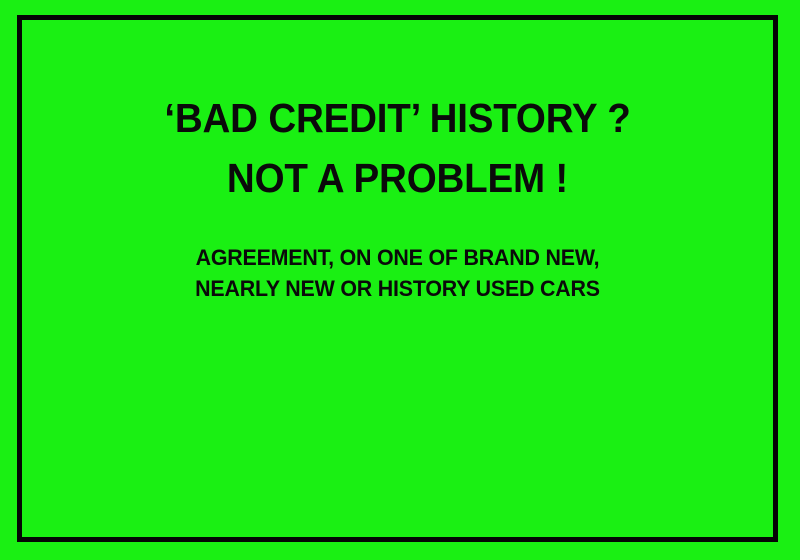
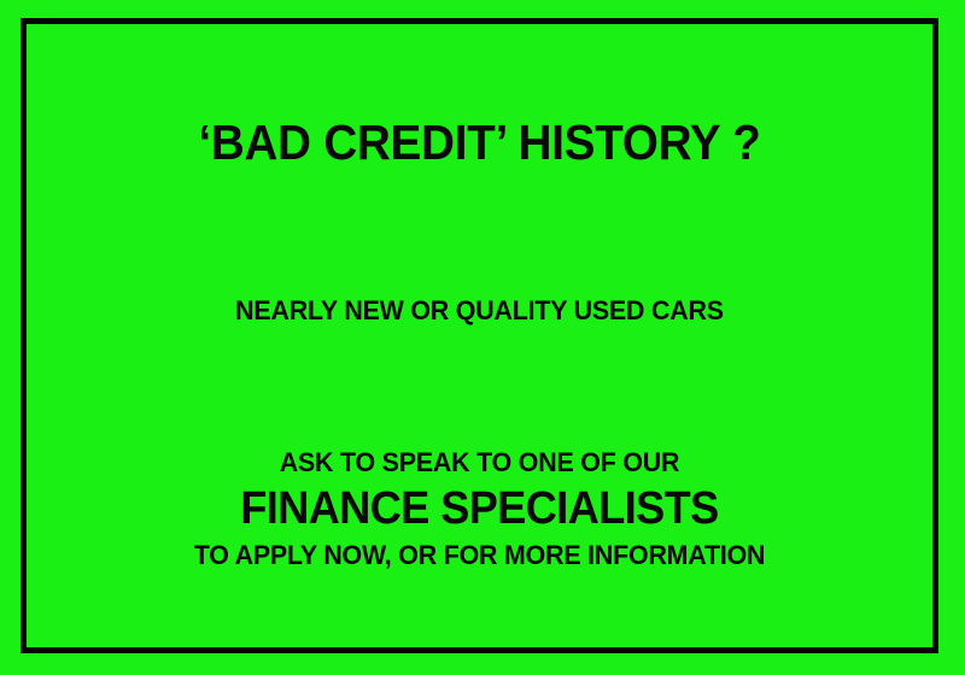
  ‘BAD CREDIT’ HISTORY ?
- NOT A PROBLEM !
- AGREEMENT, ON ONE OF BRAND NEW,
- NEARLY NEW OR HISTORY USED CARS
+ NEARLY NEW OR QUALITY USED CARS
+ ASK TO SPEAK TO ONE OF OUR
+ FINANCE SPECIALISTS
+ TO APPLY NOW, OR FOR MORE INFORMATION
